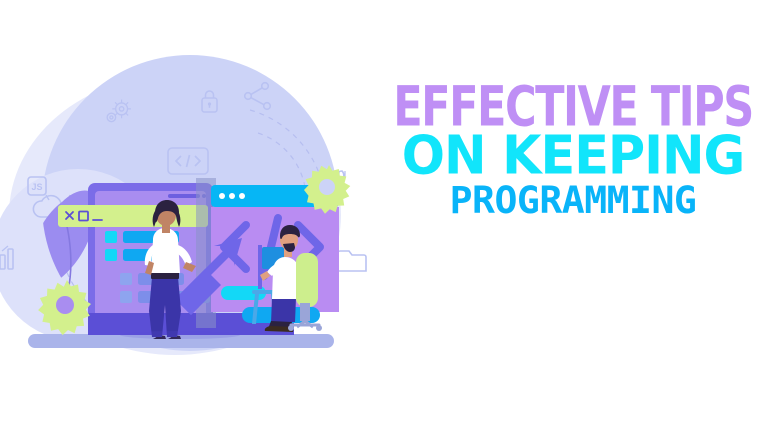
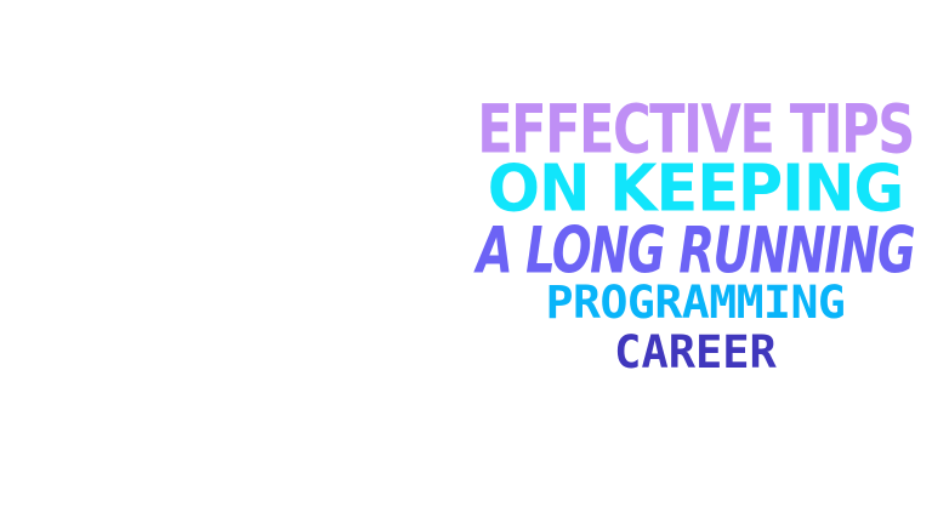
- JS
  EFFECTIVE TIPS
  ON KEEPING
+ A LONG RUNNING
  PROGRAMMING
+ CAREER
